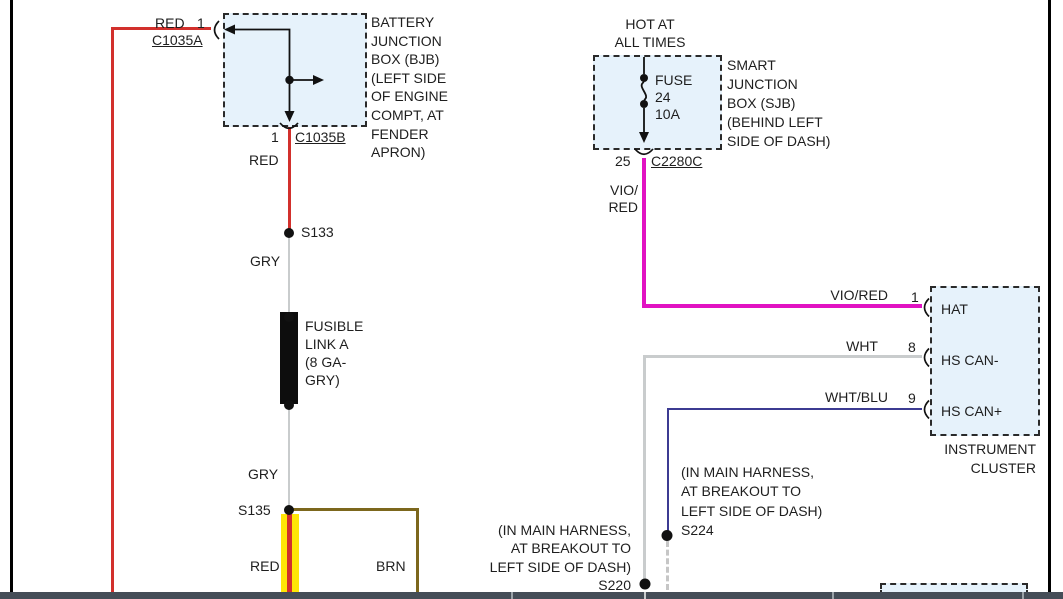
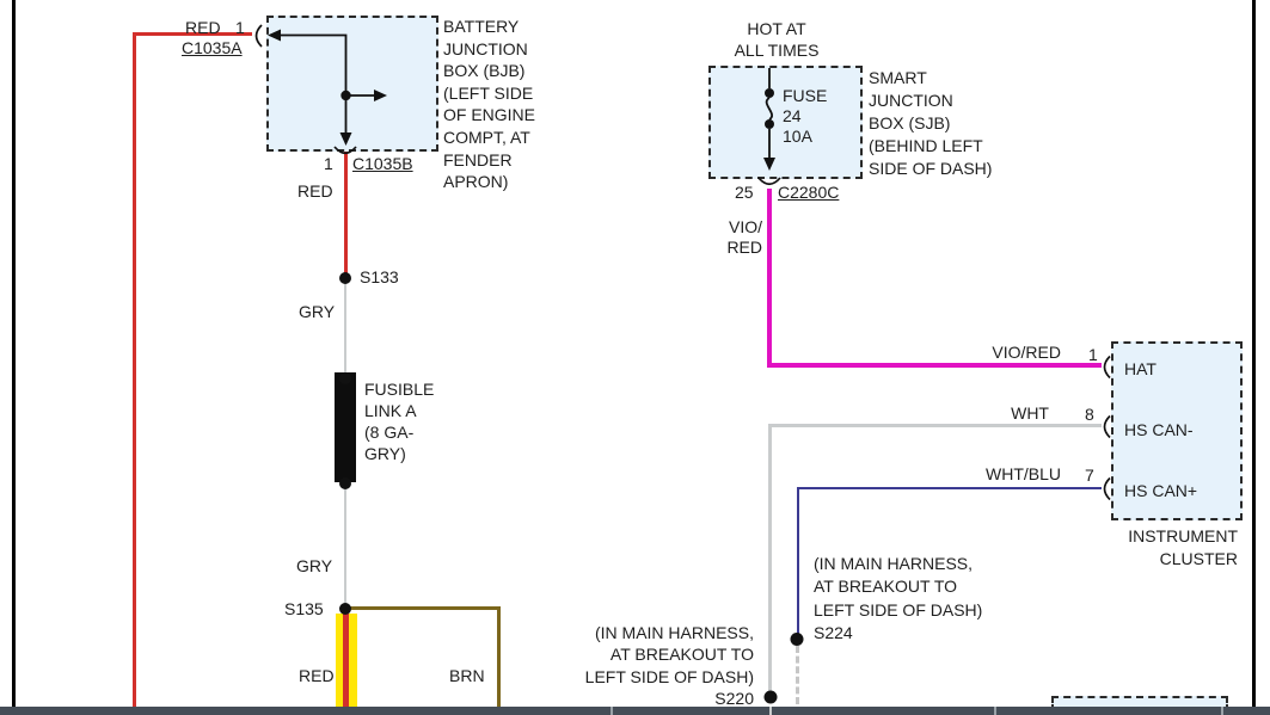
  RED
  1
  C1035A
  BATTERY
  JUNCTION
  BOX (BJB)
  (LEFT SIDE
  OF ENGINE
  COMPT, AT
  FENDER
  APRON)
  1
  C1035B
  RED
  S133
  GRY
  FUSIBLE
  LINK A
  (8 GA-
  GRY)
  GRY
  S135
  RED
  BRN
  HOT AT
  ALL TIMES
  FUSE
  24
  10A
  SMART
  JUNCTION
  BOX (SJB)
  (BEHIND LEFT
  SIDE OF DASH)
  25
  C2280C
  VIO/
  RED
  VIO/RED
  1
  HAT
  WHT
  8
  HS CAN-
  WHT/BLU
- 9
+ 7
  HS CAN+
  INSTRUMENT
  CLUSTER
  (IN MAIN HARNESS,
  AT BREAKOUT TO
  LEFT SIDE OF DASH)
  S220
  (IN MAIN HARNESS,
  AT BREAKOUT TO
  LEFT SIDE OF DASH)
  S224
